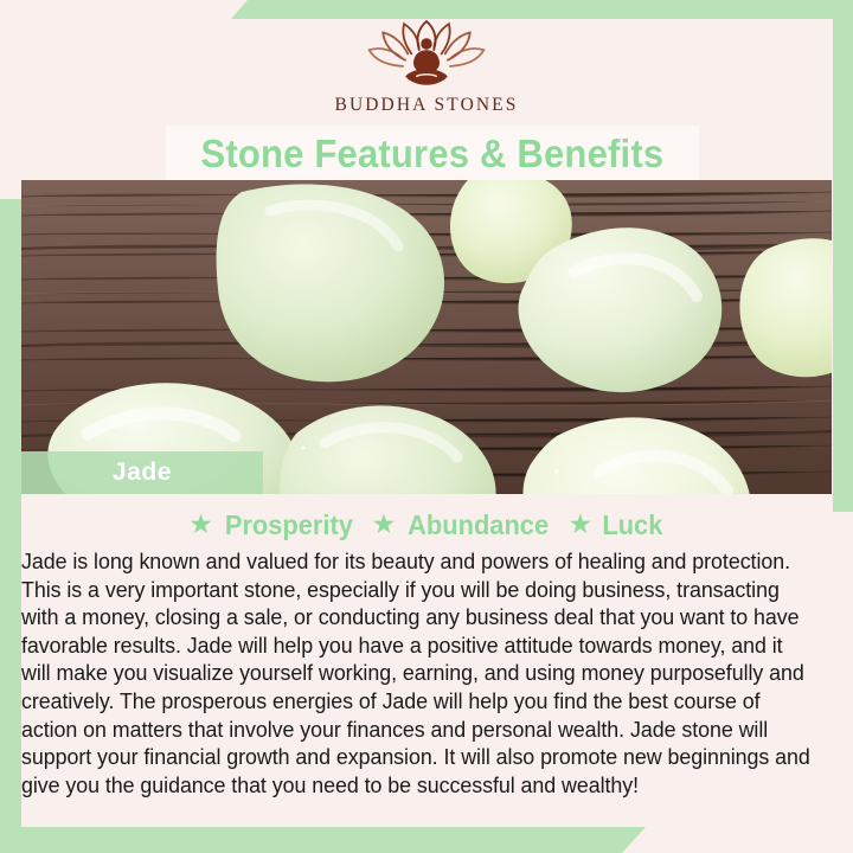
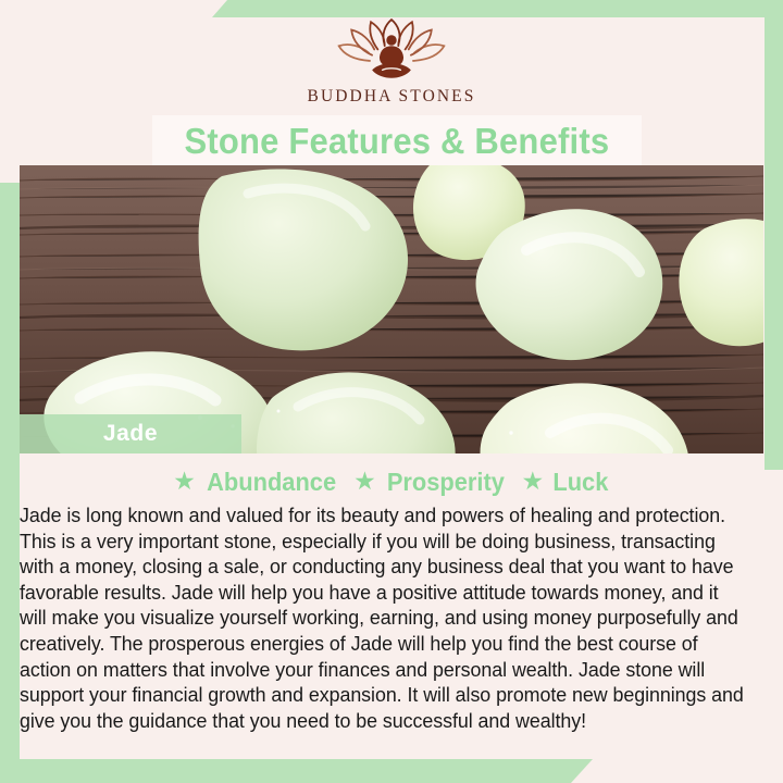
  BUDDHA STONES
  Stone Features & Benefits
  Jade
  ★
- Prosperity
+ Abundance
  ★
- Abundance
+ Prosperity
  ★
  Luck
  Jade is long known and valued for its beauty and powers of healing and protection. This is a very important stone, especially if you will be doing business, transacting with a money, closing a sale, or conducting any business deal that you want to have favorable results. Jade will help you have a positive attitude towards money, and it will make you visualize yourself working, earning, and using money purposefully and creatively. The prosperous energies of Jade will help you find the best course of action on matters that involve your finances and personal wealth. Jade stone will support your financial growth and expansion. It will also promote new beginnings and give you the guidance that you need to be successful and wealthy!
